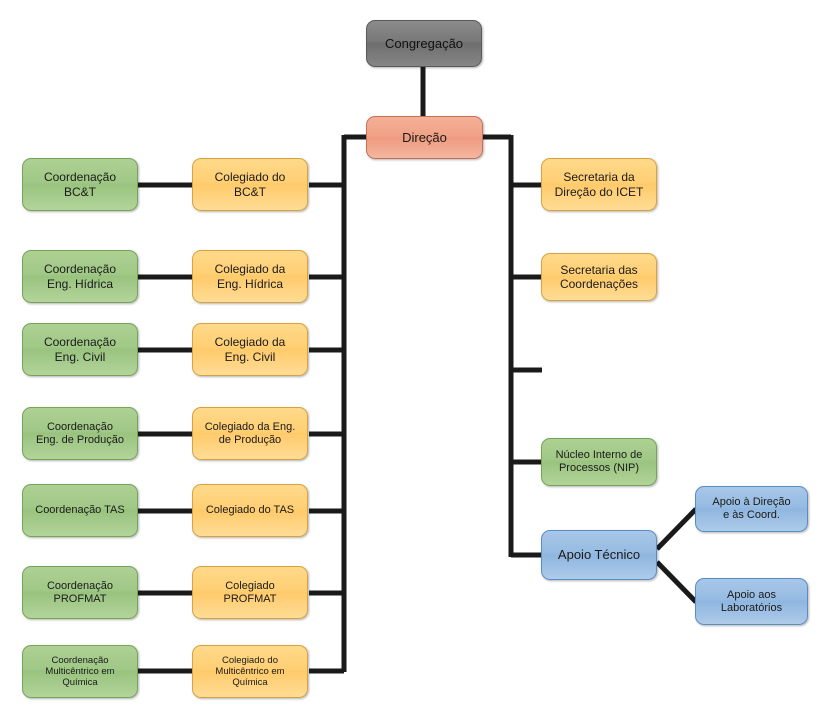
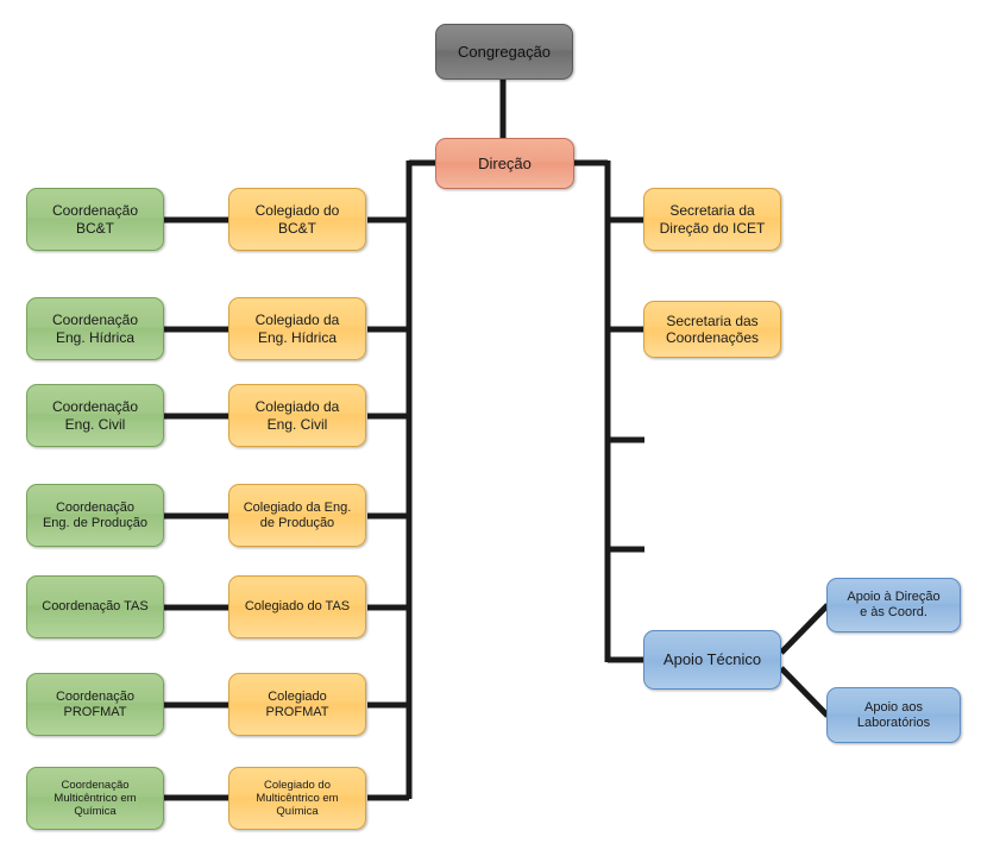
  Congregação
  Direção
  Coordenação
  BC&T
  Coordenação
  Eng. Hídrica
  Coordenação
  Eng. Civil
  Coordenação
  Eng. de Produção
  Coordenação TAS
  Coordenação
  PROFMAT
  Coordenação
  Multicêntrico em
  Química
  Colegiado do
  BC&T
  Colegiado da
  Eng. Hídrica
  Colegiado da
  Eng. Civil
  Colegiado da Eng.
  de Produção
  Colegiado do TAS
  Colegiado
  PROFMAT
  Colegiado do
  Multicêntrico em
  Química
  Secretaria da
  Direção do ICET
  Secretaria das
  Coordenações
- Núcleo Interno de
- Processos (NIP)
  Apoio Técnico
  Apoio à Direção
  e às Coord.
  Apoio aos
  Laboratórios
